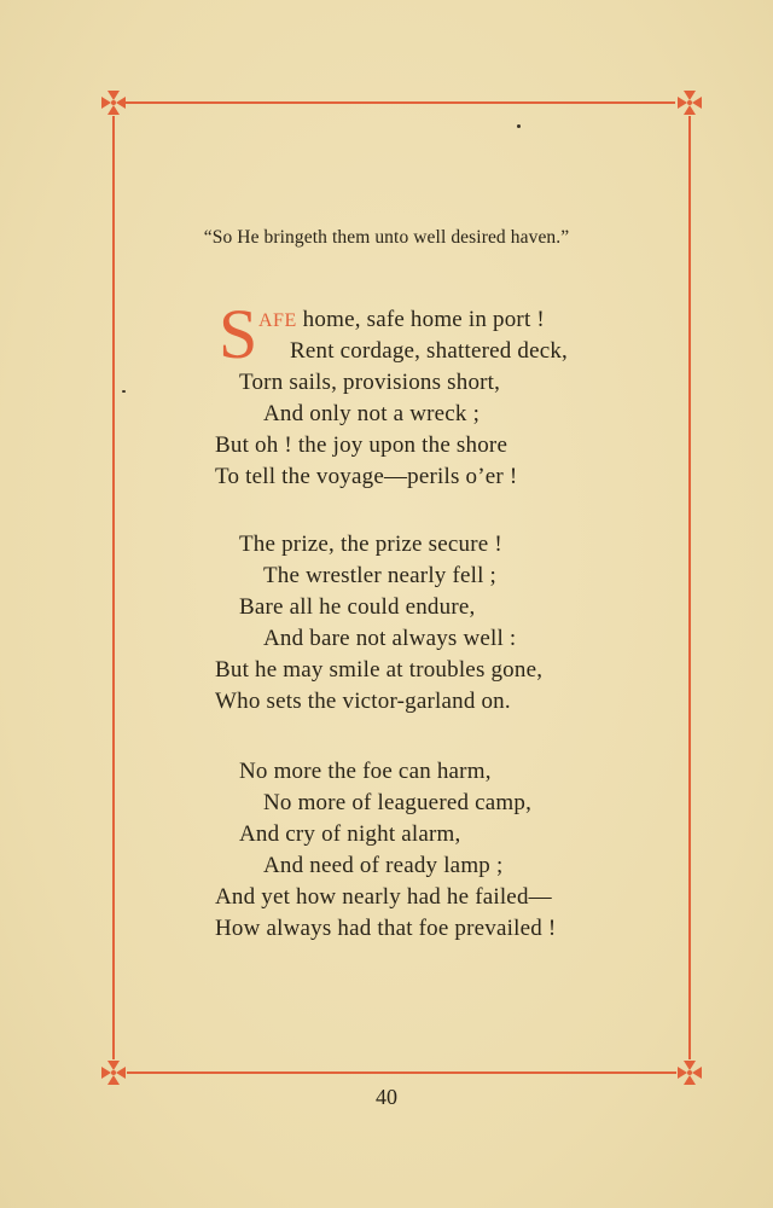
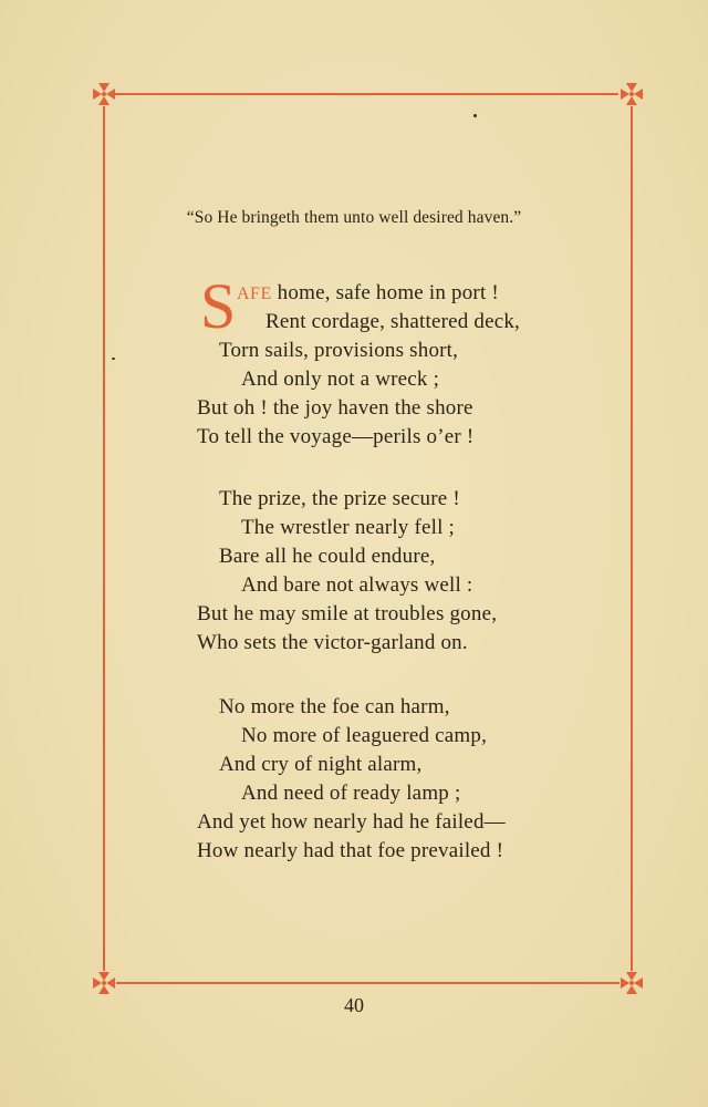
  “So He bringeth them unto well desired haven.”
  S
  AFE home, safe home in port !
  Rent cordage, shattered deck,
  Torn sails, provisions short,
  And only not a wreck ;
- But oh ! the joy upon the shore
+ But oh ! the joy haven the shore
  To tell the voyage—perils o’er !
  The prize, the prize secure !
  The wrestler nearly fell ;
  Bare all he could endure,
  And bare not always well :
  But he may smile at troubles gone,
  Who sets the victor-garland on.
  No more the foe can harm,
  No more of leaguered camp,
  And cry of night alarm,
  And need of ready lamp ;
  And yet how nearly had he failed—
- How always had that foe prevailed !
+ How nearly had that foe prevailed !
  40
